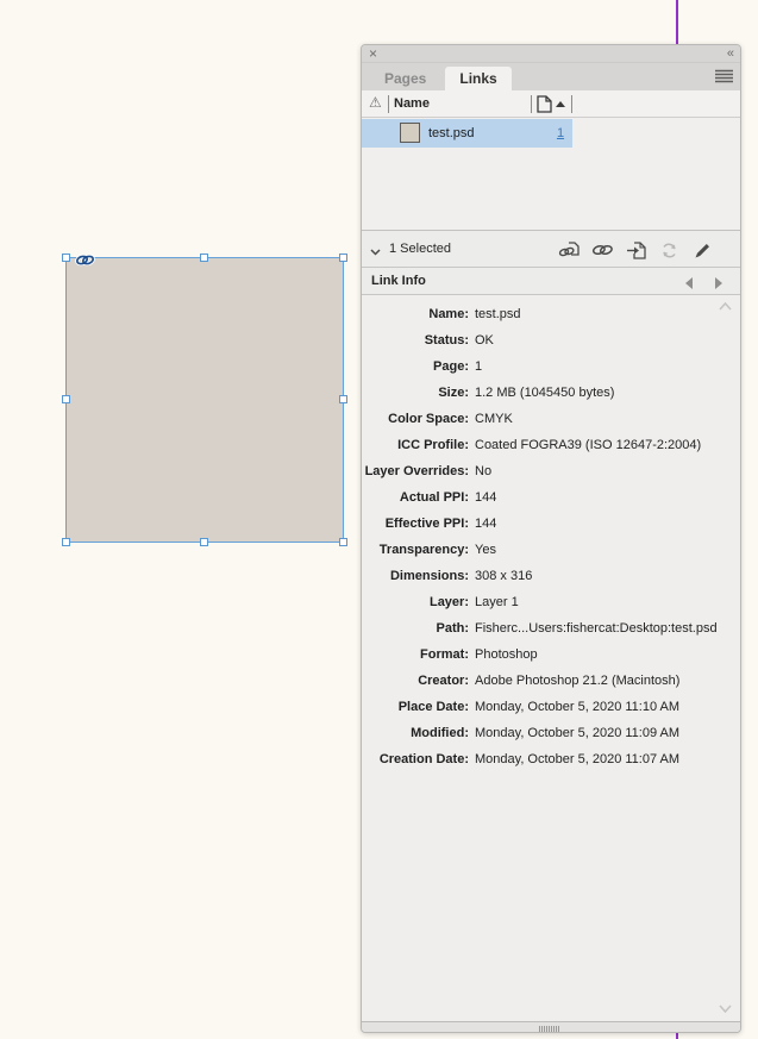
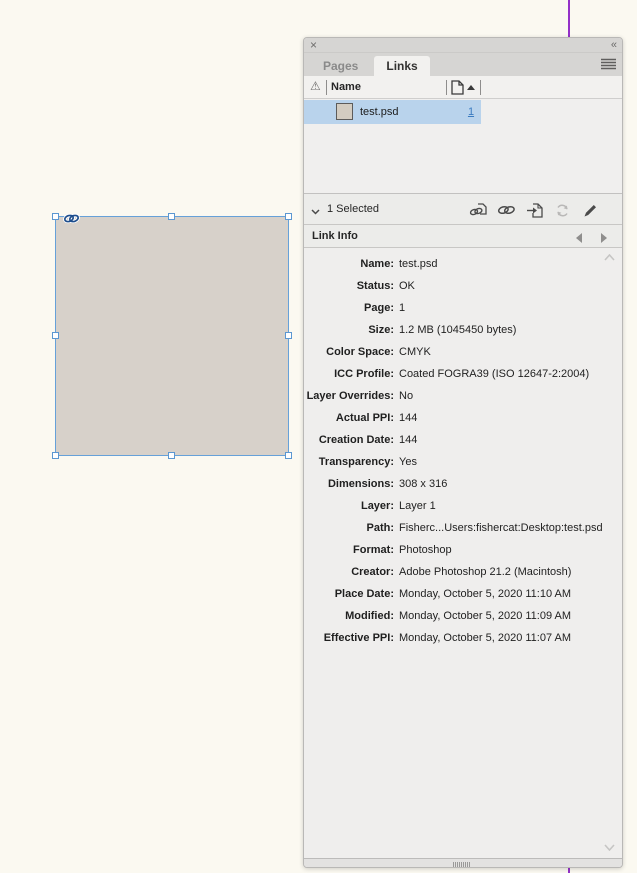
  ×
  «
  Pages
  Links
  ⚠
  Name
  test.psd
  1
  1 Selected
  Link Info
  Name:	test.psd
  Status:	OK
  Page:	1
  Size:	1.2 MB (1045450 bytes)
  Color Space:	CMYK
  ICC Profile:	Coated FOGRA39 (ISO 12647-2:2004)
  Layer Overrides:	No
  Actual PPI:	144
- Effective PPI:	144
+ Creation Date:	144
  Transparency:	Yes
  Dimensions:	308 x 316
  Layer:	Layer 1
  Path:	Fisherc...Users:fishercat:Desktop:test.psd
  Format:	Photoshop
  Creator:	Adobe Photoshop 21.2 (Macintosh)
  Place Date:	Monday, October 5, 2020 11:10 AM
  Modified:	Monday, October 5, 2020 11:09 AM
- Creation Date:	Monday, October 5, 2020 11:07 AM
+ Effective PPI:	Monday, October 5, 2020 11:07 AM
